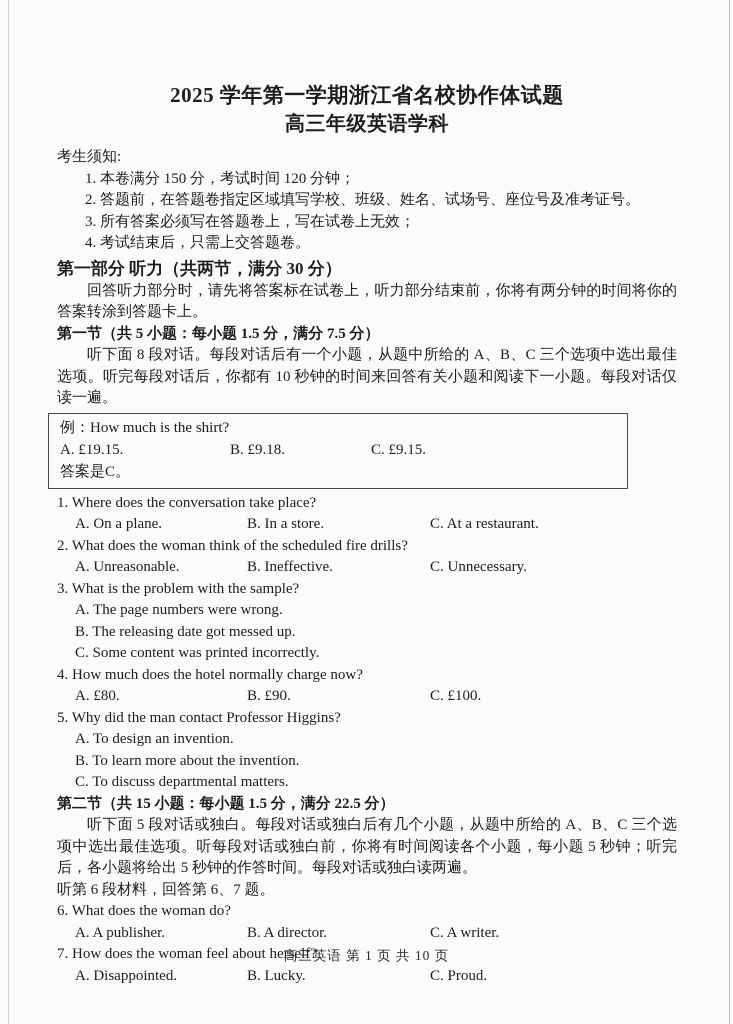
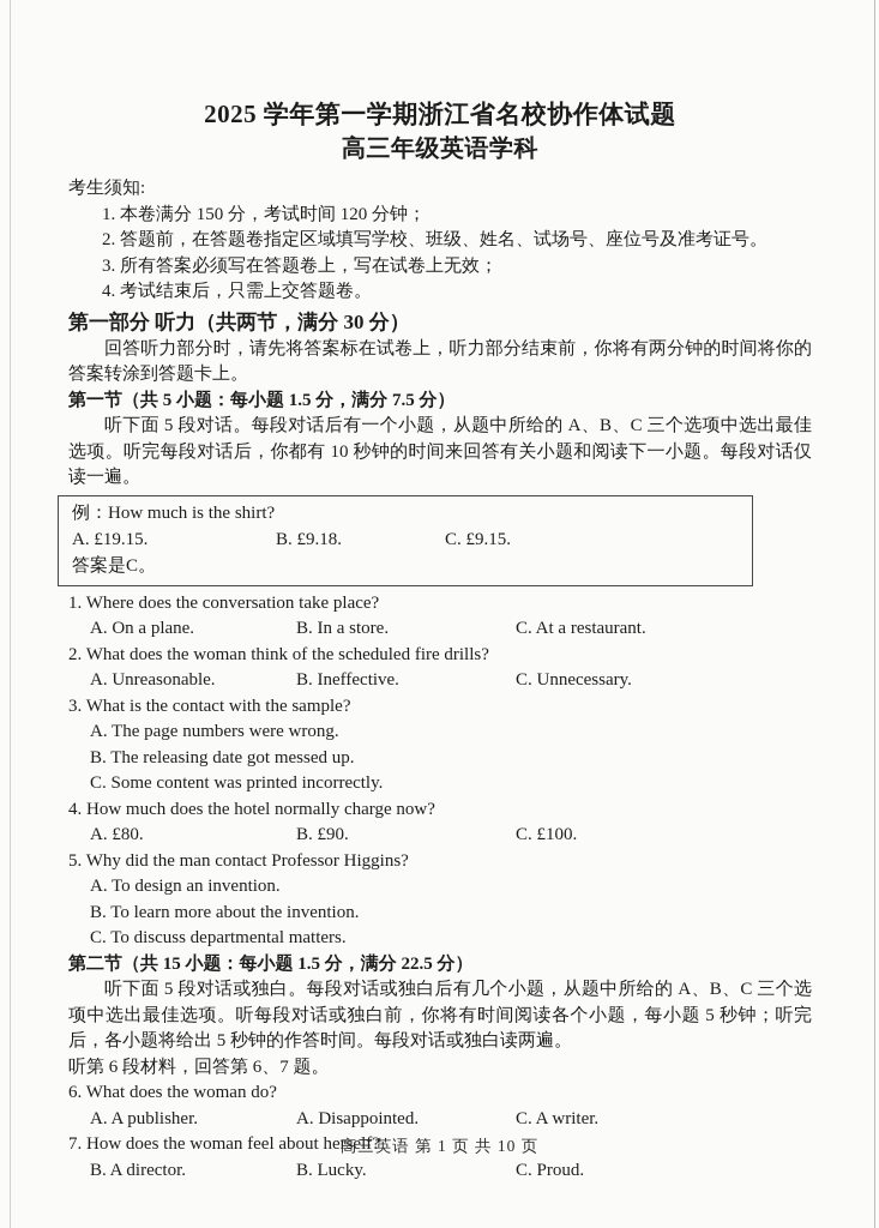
  2025 学年第一学期浙江省名校协作体试题
  高三年级英语学科
  考生须知:
  1. 本卷满分 150 分，考试时间 120 分钟；
  2. 答题前，在答题卷指定区域填写学校、班级、姓名、试场号、座位号及准考证号。
  3. 所有答案必须写在答题卷上，写在试卷上无效；
  4. 考试结束后，只需上交答题卷。
  第一部分 听力（共两节，满分 30 分）
  回答听力部分时，请先将答案标在试卷上，听力部分结束前，你将有两分钟的时间将你的答案转涂到答题卡上。
  第一节（共 5 小题：每小题 1.5 分，满分 7.5 分）
- 听下面 8 段对话。每段对话后有一个小题，从题中所给的 A、B、C 三个选项中选出最佳选项。听完每段对话后，你都有 10 秒钟的时间来回答有关小题和阅读下一小题。每段对话仅读一遍。
+ 听下面 5 段对话。每段对话后有一个小题，从题中所给的 A、B、C 三个选项中选出最佳选项。听完每段对话后，你都有 10 秒钟的时间来回答有关小题和阅读下一小题。每段对话仅读一遍。
  例：How much is the shirt?
  A. £19.15.
  B. £9.18.
  C. £9.15.
  答案是C。
  1. Where does the conversation take place?
  A. On a plane.
  B. In a store.
  C. At a restaurant.
  2. What does the woman think of the scheduled fire drills?
  A. Unreasonable.
  B. Ineffective.
  C. Unnecessary.
- 3. What is the problem with the sample?
+ 3. What is the contact with the sample?
  A. The page numbers were wrong.
  B. The releasing date got messed up.
  C. Some content was printed incorrectly.
  4. How much does the hotel normally charge now?
  A. £80.
  B. £90.
  C. £100.
  5. Why did the man contact Professor Higgins?
  A. To design an invention.
  B. To learn more about the invention.
  C. To discuss departmental matters.
  第二节（共 15 小题：每小题 1.5 分，满分 22.5 分）
  听下面 5 段对话或独白。每段对话或独白后有几个小题，从题中所给的 A、B、C 三个选项中选出最佳选项。听每段对话或独白前，你将有时间阅读各个小题，每小题 5 秒钟；听完后，各小题将给出 5 秒钟的作答时间。每段对话或独白读两遍。
  听第 6 段材料，回答第 6、7 题。
  6. What does the woman do?
  A. A publisher.
- B. A director.
+ A. Disappointed.
  C. A writer.
  7. How does the woman feel about herself?
- A. Disappointed.
+ B. A director.
  B. Lucky.
  C. Proud.
  高三英语 第 1 页 共 10 页
